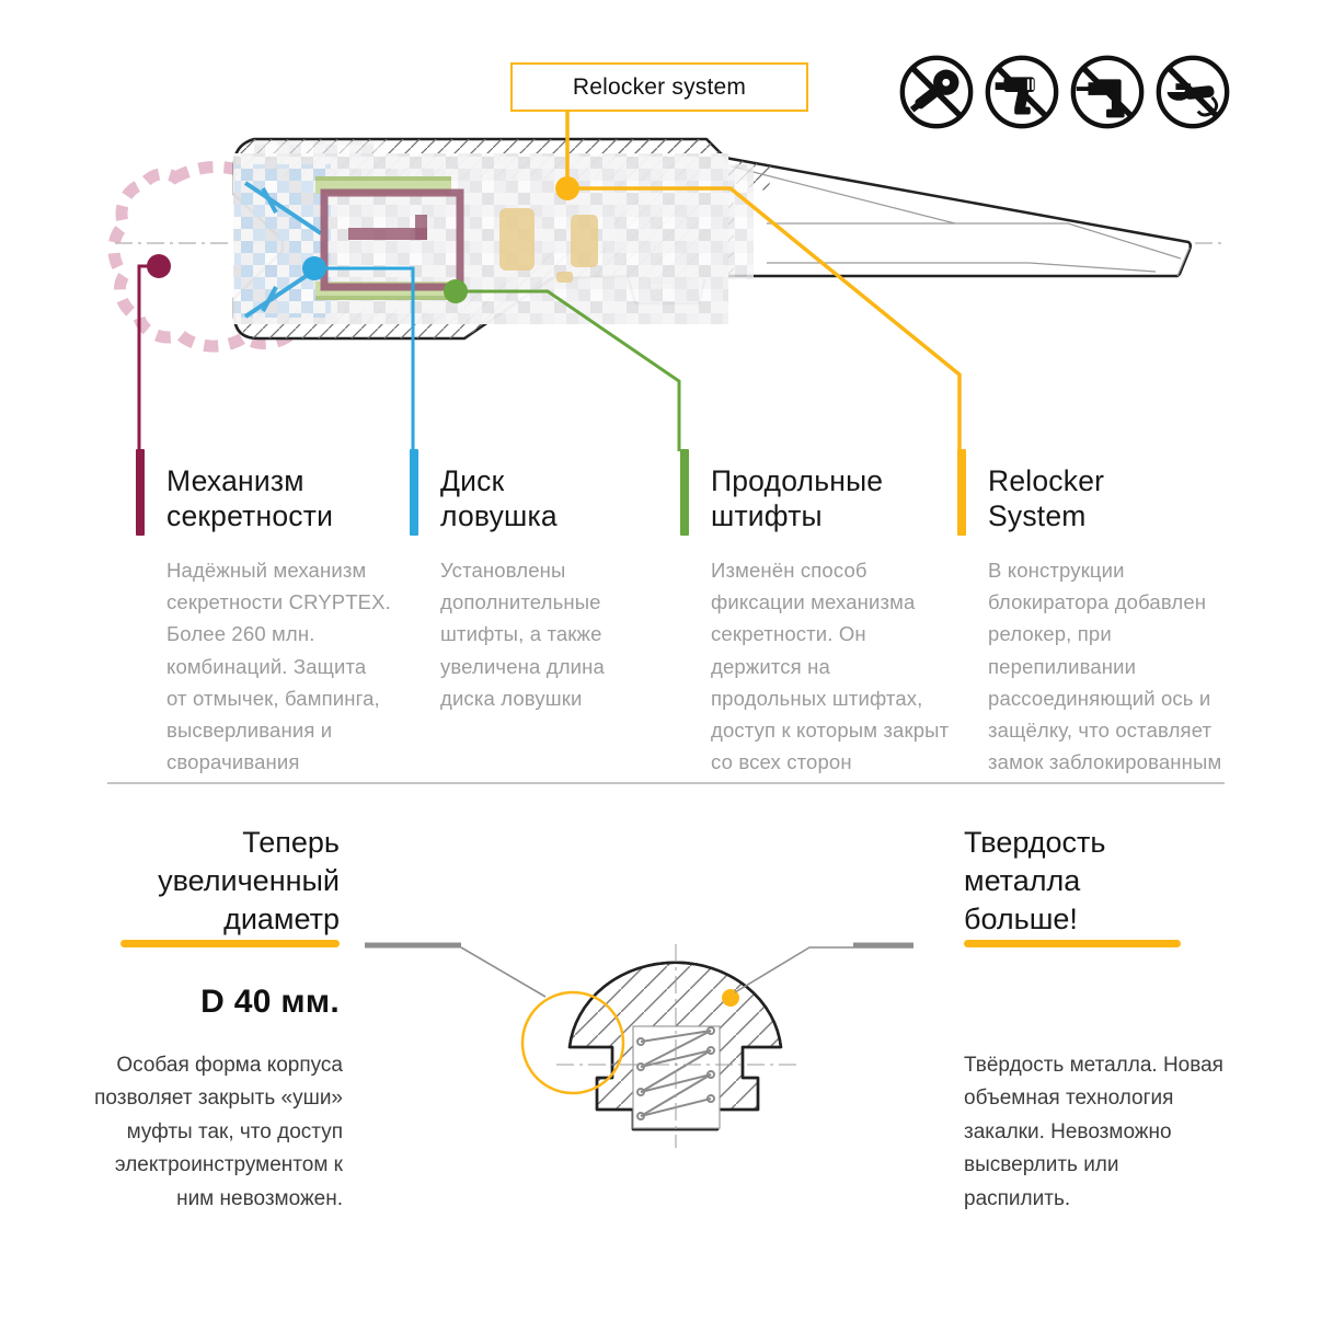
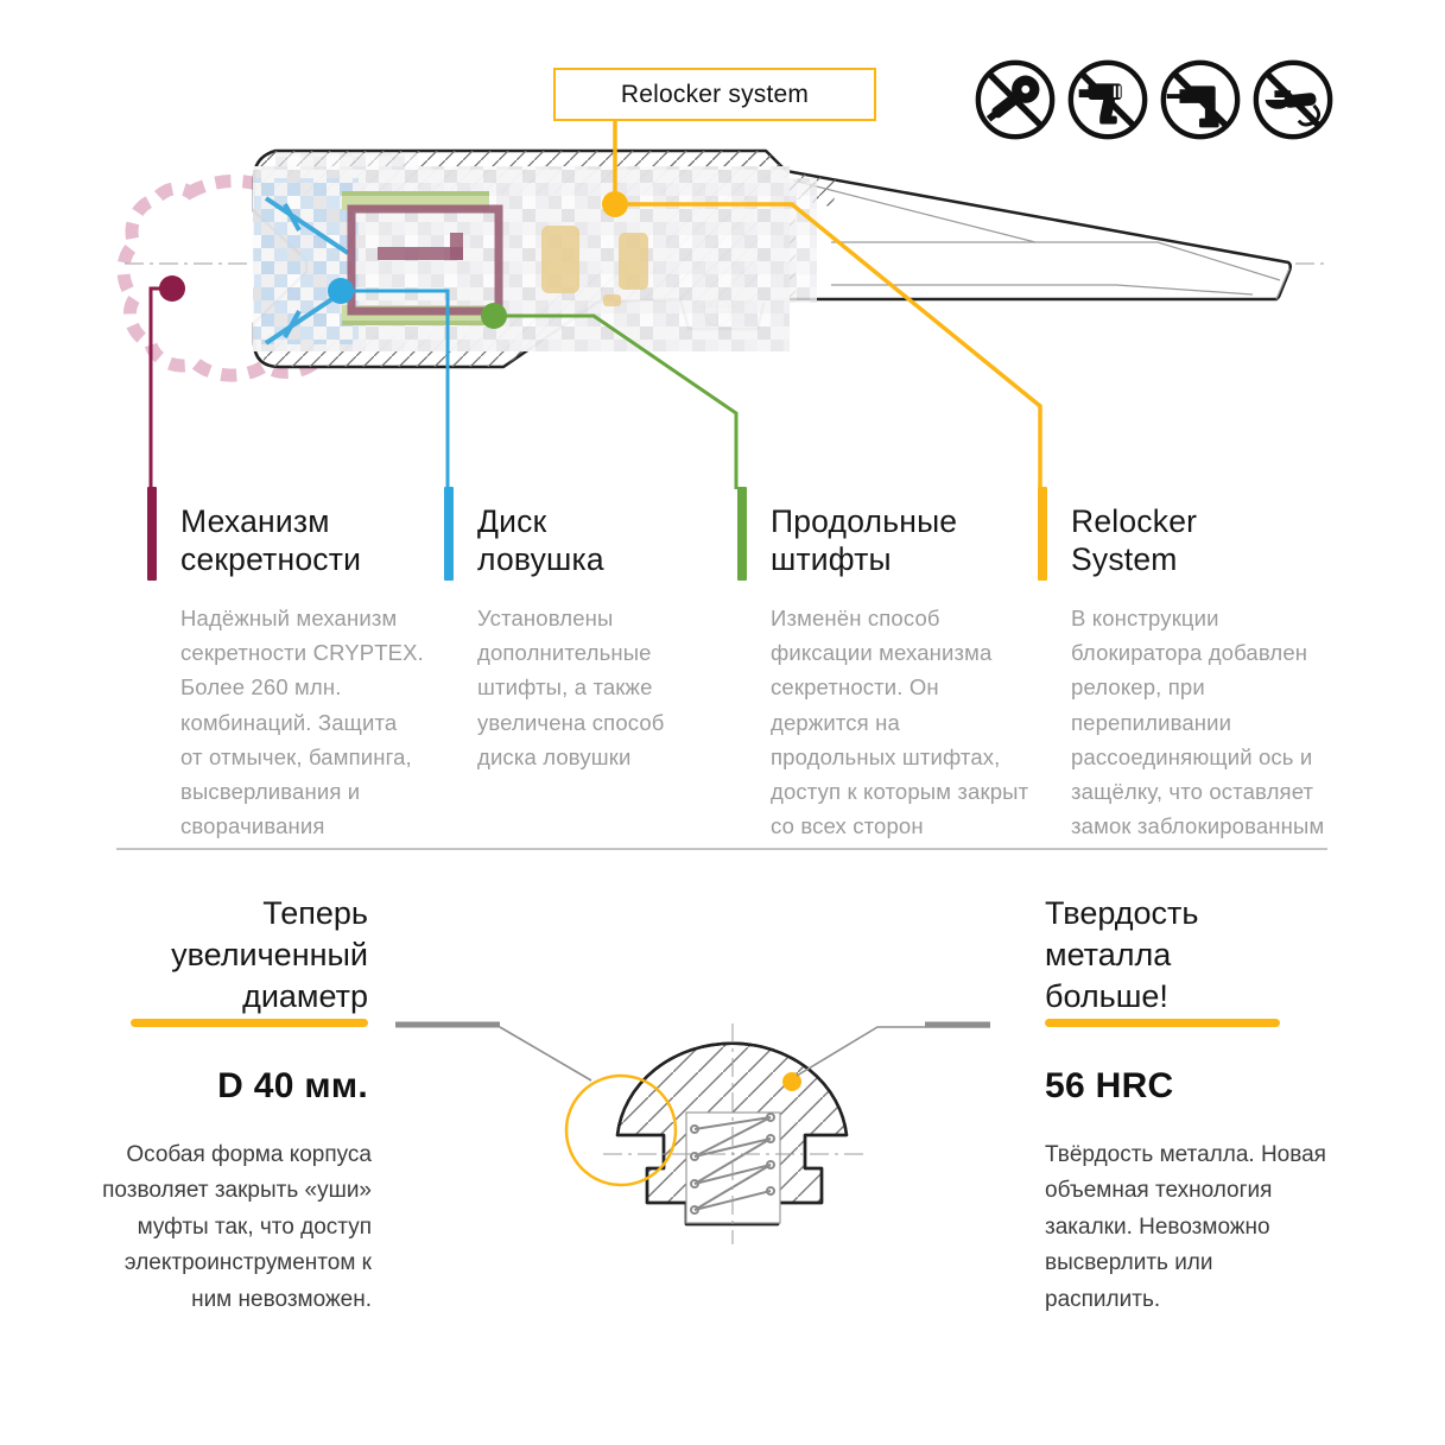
  Relocker system
  Механизм
  секретности
  Надёжный механизм секретности CRYPTEX. Более 260 млн. комбинаций. Защита от отмычек, бампинга, высверливания и сворачивания
  Диск
  ловушка
- Установлены дополнительные штифты, а также увеличена длина диска ловушки
+ Установлены дополнительные штифты, а также увеличена способ диска ловушки
  Продольные
  штифты
  Изменён способ фиксации механизма секретности. Он держится на продольных штифтах, доступ к которым закрыт со всех сторон
  Relocker
  System
  В конструкции блокиратора добавлен релокер, при перепиливании рассоединяющий ось и защёлку, что оставляет замок заблокированным
  Теперь
  увеличенный
  диаметр
  D 40 мм.
  Особая форма корпуса позволяет закрыть «уши» муфты так, что доступ электроинструментом к ним невозможен.
  Твердость
  металла
  больше!
+ 56 HRC
  Твёрдость металла. Новая объемная технология закалки. Невозможно высверлить или распилить.
